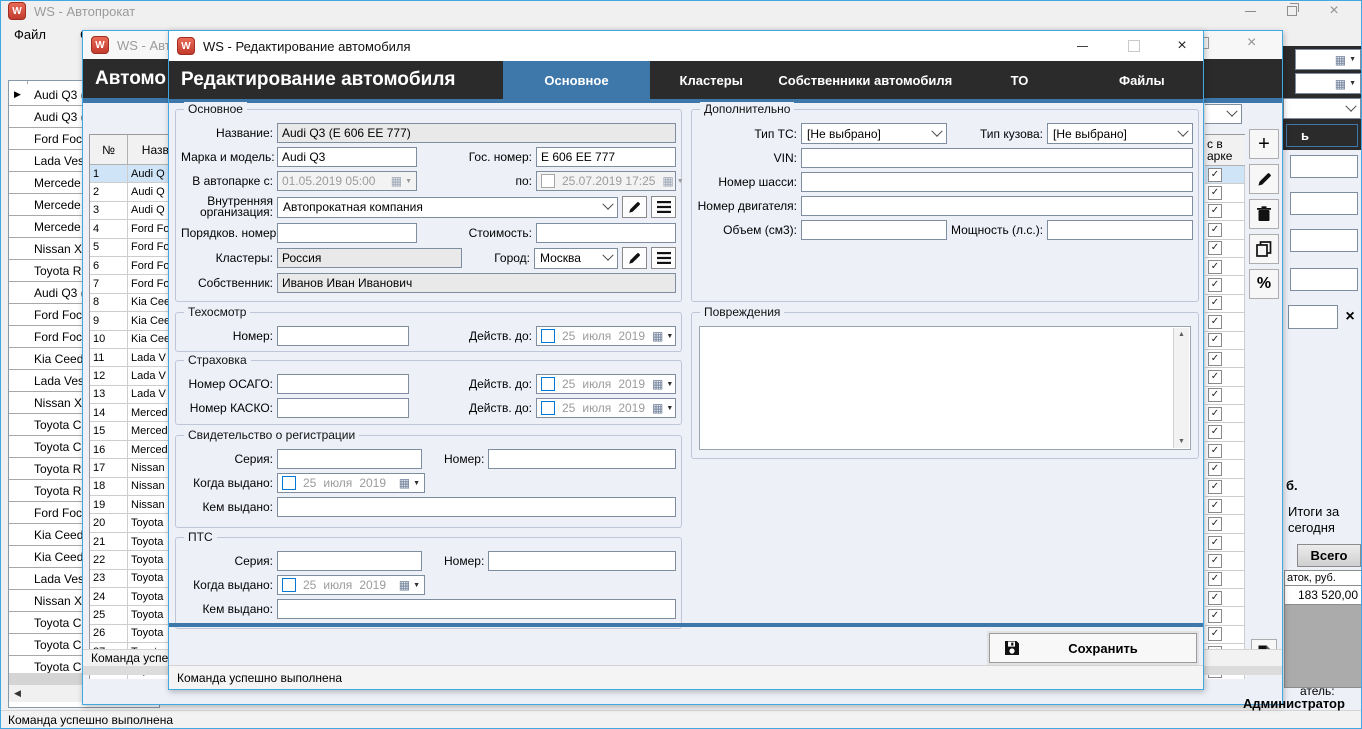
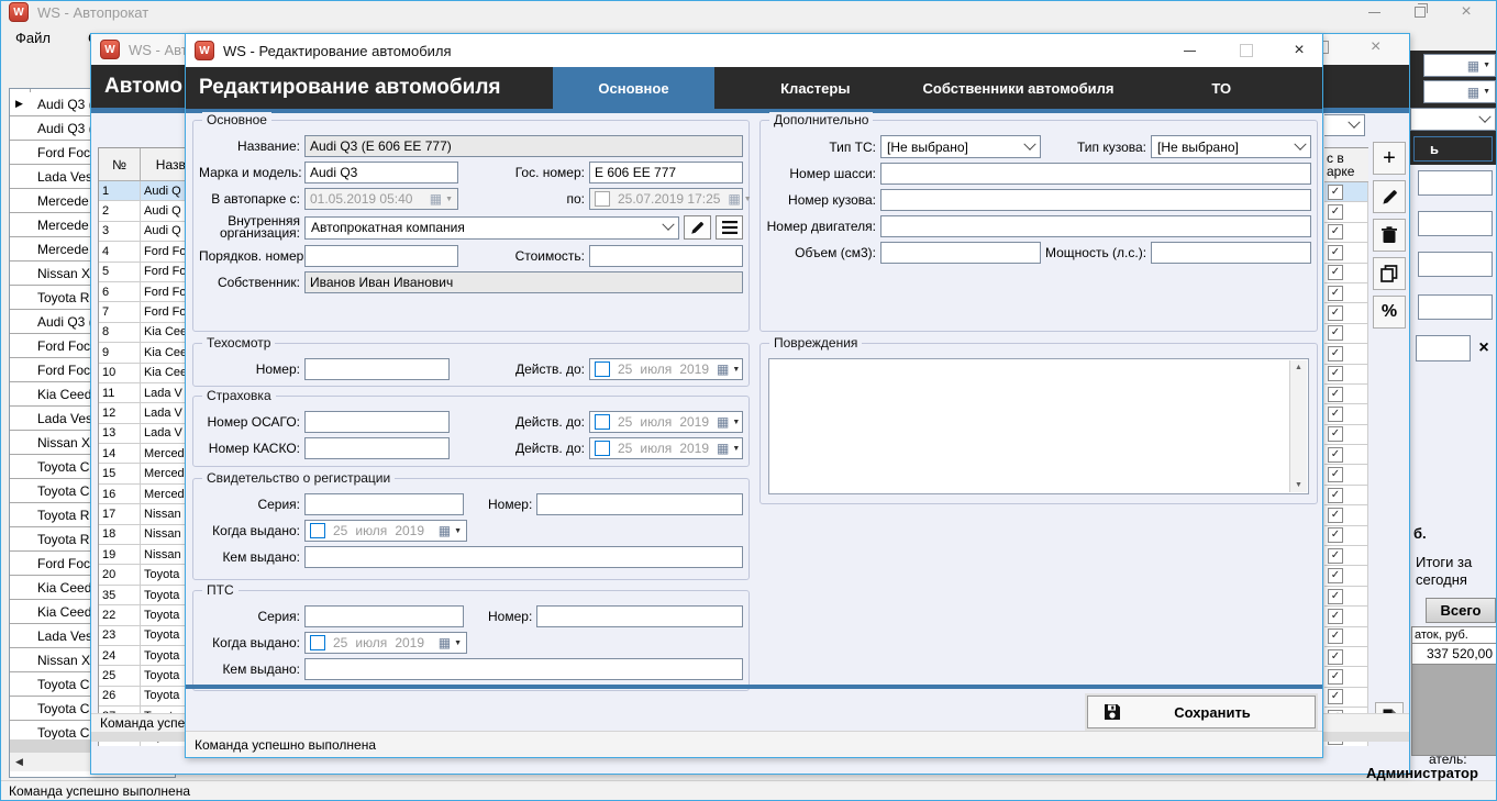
  W
  WS - Автопрокат
  ×
  Файл
  ▶
  Audi Q3
  Audi Q3
  Ford Foc
  Lada Ve
  Mercede
  Mercede
  Mercede
  Nissan X
  Toyota R
  Audi Q3
  Ford Foc
  Ford Foc
  Kia Ceed
  Lada Ve
  Nissan X
  Toyota C
  Toyota C
  Toyota R
  Toyota R
  Ford Foc
  Kia Ceed
  Kia Ceed
  Lada Ve
  Nissan X
  Toyota C
  Toyota C
  Toyota C
  ◀
  ▦
  ▦
  ь
  ×
  б.
  Итоги за
  сегодня
  Всего
  аток, руб.
- 183 520,00
+ 337 520,00
  атель:
  Администратор
  Команда успешно выполнена
  W
  WS - Ав
  ×
  Автомо
  №
  Назв
  1
  Audi Q
  2
  Audi Q
  3
  Audi Q
  4
  Ford Fo
  5
  Ford Fo
  6
  Ford Fo
  7
  Ford Fo
  8
  Kia Ce
  9
  Kia Ce
  10
  Kia Ce
  11
  Lada V
  12
  Lada V
  13
  Lada V
  14
  Merced
  15
  Merced
  16
  Merced
  17
  Nissan
  18
  Nissan
  19
  Nissan
  20
  Toyota
- 21
+ 35
  Toyota
  22
  Toyota
  23
  Toyota
  24
  Toyota
  25
  Toyota
  26
  Toyota
  с в
  арке
  ✓
  ✓
  ✓
  ✓
  ✓
  ✓
  ✓
  ✓
  ✓
  ✓
  ✓
  ✓
  ✓
  ✓
  ✓
  ✓
  ✓
  ✓
  ✓
  ✓
  ✓
  ✓
  ✓
  ✓
  ✓
  ✓
  +
  %
  Команда успе
  W
  WS - Редактирование автомобиля
  ×
  Редактирование автомобиля
  Основное
  Кластеры
  Собственники автомобиля
  ТО
- Файлы
  Основное
  Название:
  Audi Q3 (E 606 EE 777)
  Марка и модель:
  Audi Q3
  Гос. номер:
  E 606 EE 777
  В автопарке с:
- 01.05.2019 05:00
+ 01.05.2019 05:40
  ▦
  по:
  25.07.2019 17:25
  ▦
  Внутренняя
  организация:
  Автопрокатная компания
  Порядков. номер
  Стоимость:
- Кластеры:
- Россия
- Город:
- Москва
  Собственник:
  Иванов Иван Иванович
  Техосмотр
  Номер:
  Действ. до:
  25
  июля
  2019
  ▦
  Страховка
  Номер ОСАГО:
  Действ. до:
  25
  июля
  2019
  ▦
  Номер КАСКО:
  Действ. до:
  25
  июля
  2019
  ▦
  Свидетельство о регистрации
  Серия:
  Номер:
  Когда выдано:
  25
  июля
  2019
  ▦
  Кем выдано:
  ПТС
  Серия:
  Номер:
  Когда выдано:
  25
  июля
  2019
  ▦
  Кем выдано:
  Дополнительно
  Тип ТС:
  [Не выбрано]
  Тип кузова:
  [Не выбрано]
- VIN:
  Номер шасси:
+ Номер кузова:
  Номер двигателя:
  Объем (см3):
  Мощность (л.с.):
  Повреждения
  Сохранить
  Команда успешно выполнена
